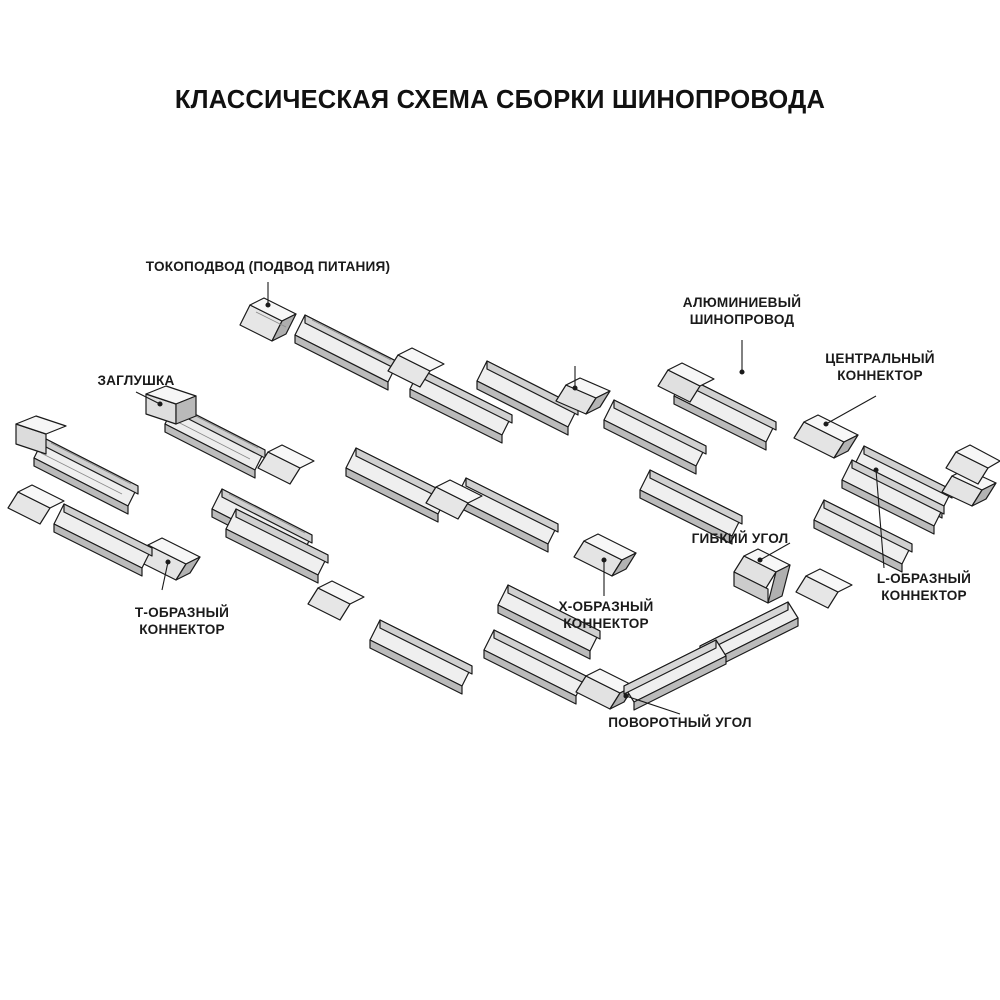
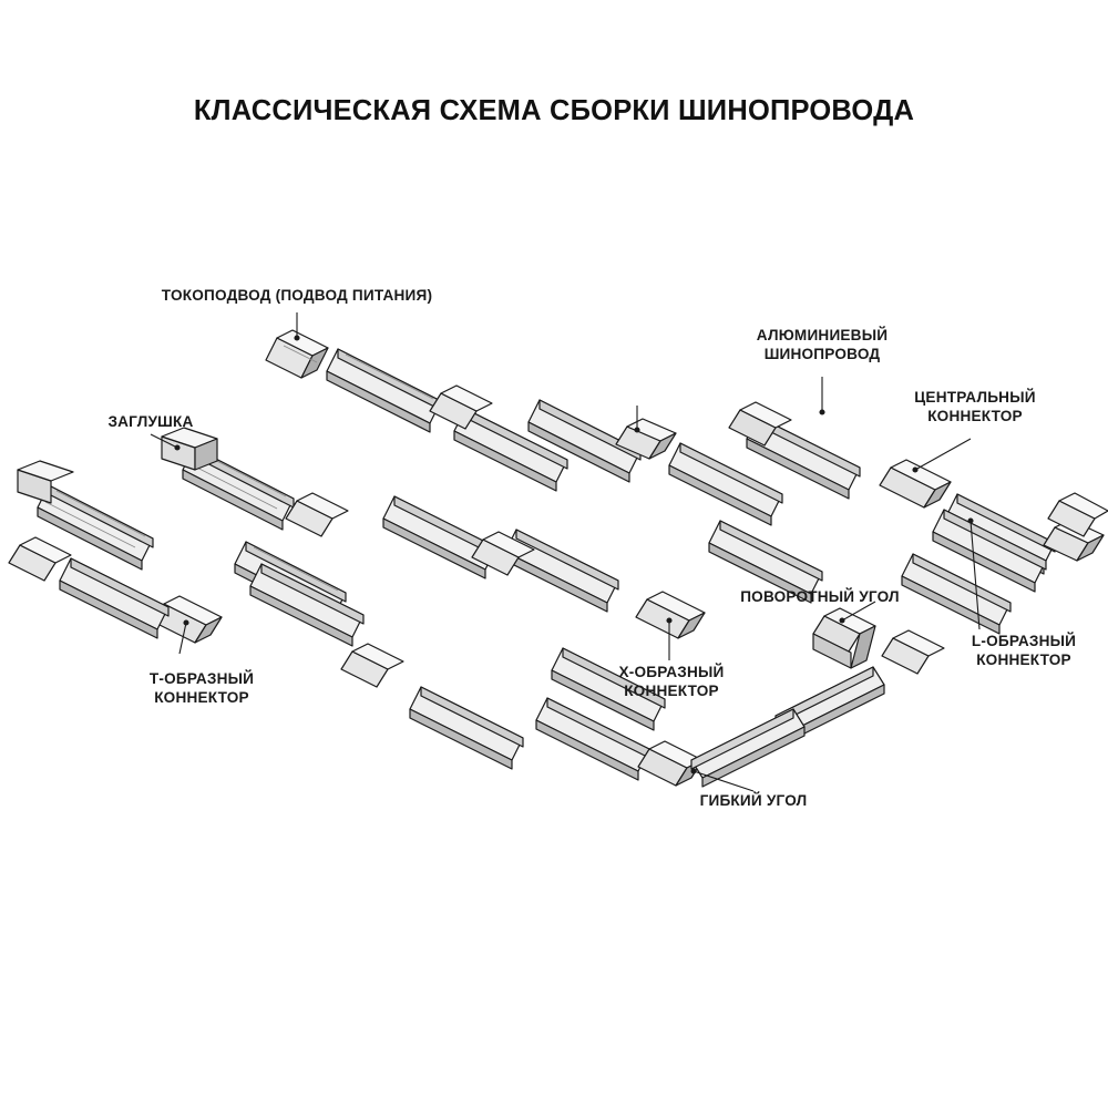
  КЛАССИЧЕСКАЯ СХЕМА СБОРКИ ШИНОПРОВОДА
  ТОКОПОДВОД (ПОДВОД ПИТАНИЯ)
  АЛЮМИНИЕВЫЙ
  ШИНОПРОВОД
  ЦЕНТРАЛЬНЫЙ
  КОННЕКТОР
  ЗАГЛУШКА
- ГИБКИЙ УГОЛ
+ ПОВОРОТНЫЙ УГОЛ
  L-ОБРАЗНЫЙ
  КОННЕКТОР
  Т-ОБРАЗНЫЙ
  КОННЕКТОР
  Х-ОБРАЗНЫЙ
  КОННЕКТОР
- ПОВОРОТНЫЙ УГОЛ
+ ГИБКИЙ УГОЛ
